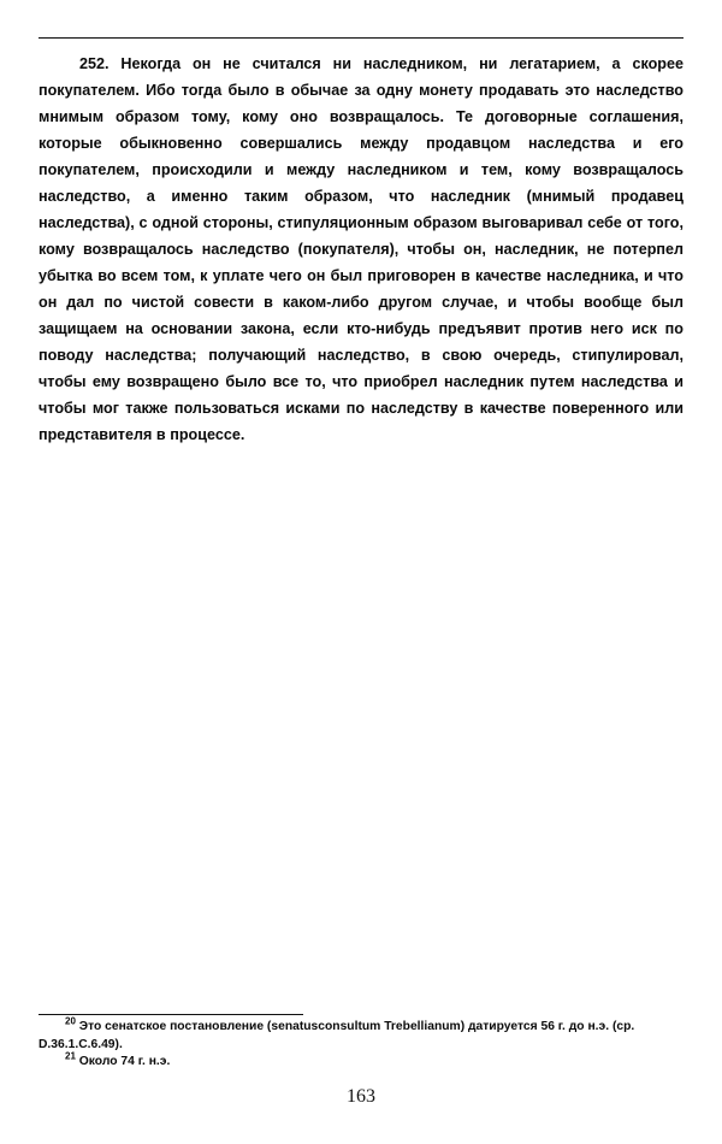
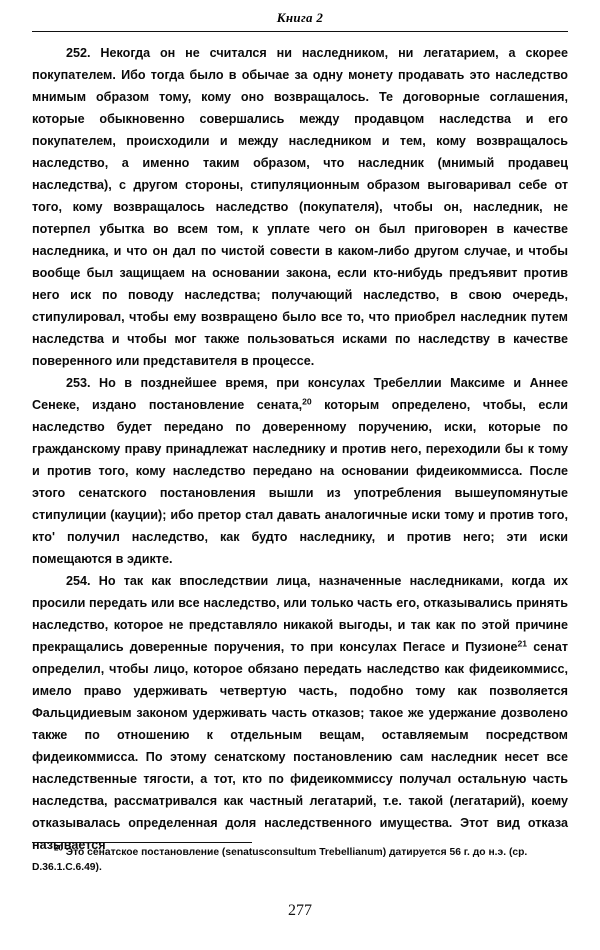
+ Книга 2
- 252. Некогда он не считался ни наследником, ни легатарием, а скорее покупателем. Ибо тогда было в обычае за одну монету продавать это наследство мнимым образом тому, кому оно возвращалось. Те договорные соглашения, которые обыкновенно совершались между продавцом наследства и его покупателем, происходили и между наследником и тем, кому возвращалось наследство, а именно таким образом, что наследник (мнимый продавец наследства), с одной стороны, стипуляционным образом выговаривал себе от того, кому возвращалось наследство (покупателя), чтобы он, наследник, не потерпел убытка во всем том, к уплате чего он был приговорен в качестве наследника, и что он дал по чистой совести в каком-либо другом случае, и чтобы вообще был защищаем на основании закона, если кто-нибудь предъявит против него иск по поводу наследства; получающий наследство, в свою очередь, стипулировал, чтобы ему возвращено было все то, что приобрел наследник путем наследства и чтобы мог также пользоваться исками по наследству в качестве поверенного или представителя в процессе.
+ 252. Некогда он не считался ни наследником, ни легатарием, а скорее покупателем. Ибо тогда было в обычае за одну монету продавать это наследство мнимым образом тому, кому оно возвращалось. Те договорные соглашения, которые обыкновенно совершались между продавцом наследства и его покупателем, происходили и между наследником и тем, кому возвращалось наследство, а именно таким образом, что наследник (мнимый продавец наследства), с другом стороны, стипуляционным образом выговаривал себе от того, кому возвращалось наследство (покупателя), чтобы он, наследник, не потерпел убытка во всем том, к уплате чего он был приговорен в качестве наследника, и что он дал по чистой совести в каком-либо другом случае, и чтобы вообще был защищаем на основании закона, если кто-нибудь предъявит против него иск по поводу наследства; получающий наследство, в свою очередь, стипулировал, чтобы ему возвращено было все то, что приобрел наследник путем наследства и чтобы мог также пользоваться исками по наследству в качестве поверенного или представителя в процессе.
+ 253. Но в позднейшее время, при консулах Требеллии Максиме и Аннее Сенеке, издано постановление сената,20 которым определено, чтобы, если наследство будет передано по доверенному поручению, иски, которые по гражданскому праву принадлежат наследнику и против него, переходили бы к тому и против того, кому наследство передано на основании фидеикоммисса. После этого сенатского постановления вышли из употребления вышеупомянутые стипулиции (кауции); ибо претор стал давать аналогичные иски тому и против того, кто' получил наследство, как будто наследнику, и против него; эти иски помещаются в эдикте.
+ 254. Но так как впоследствии лица, назначенные наследниками, когда их просили передать или все наследство, или только часть его, отказывались принять наследство, которое не представляло никакой выгоды, и так как по этой причине прекращались доверенные поручения, то при консулах Пегасе и Пузионе21 сенат определил, чтобы лицо, которое обязано передать наследство как фидеикоммисс, имело право удерживать четвертую часть, подобно тому как позволяется Фальцидиевым законом удерживать часть отказов; такое же удержание дозволено также по отношению к отдельным вещам, оставляемым посредством фидеикоммисса. По этому сенатскому постановлению сам наследник несет все наследственные тягости, а тот, кто по фидеикоммиссу получал остальную часть наследства, рассматривался как частный легатарий, т.е. такой (легатарий), коему отказывалась определенная доля наследственного имущества. Этот вид отказа называется
  20 Это сенатское постановление (senatusconsultum Trebellianum) датируется 56 г. до н.э. (ср. D.36.1.C.6.49).
- 21 Около 74 г. н.э.
- 163
+ 277
